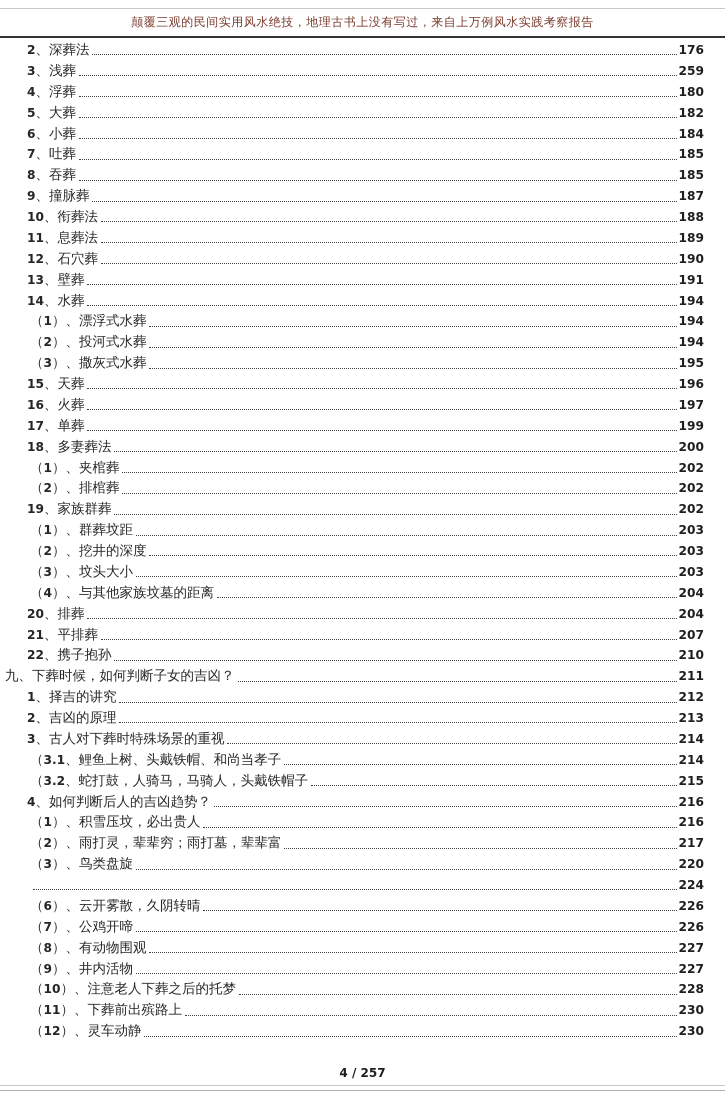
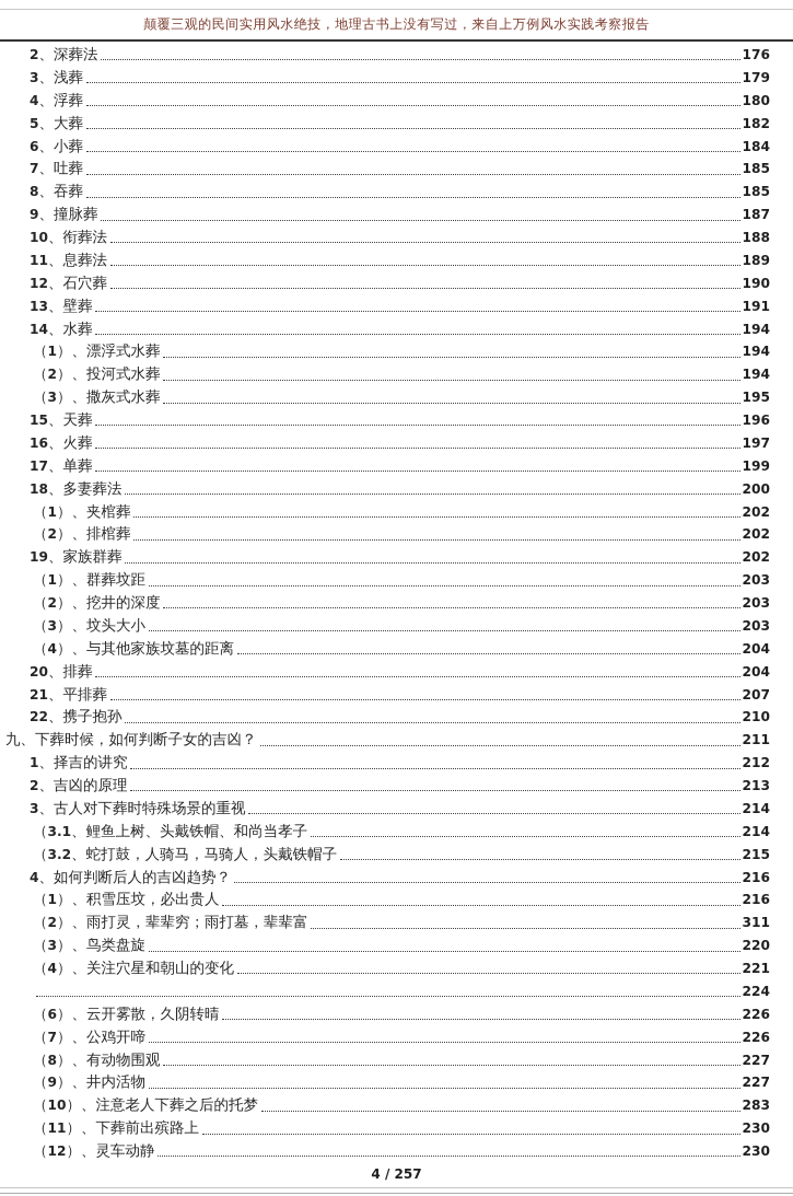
  颠覆三观的民间实用风水绝技，地理古书上没有写过，来自上万例风水实践考察报告
  2、深葬法
  176
  3、浅葬
- 259
+ 179
  4、浮葬
  180
  5、大葬
  182
  6、小葬
  184
  7、吐葬
  185
  8、吞葬
  185
  9、撞脉葬
  187
  10、衔葬法
  188
  11、息葬法
  189
  12、石穴葬
  190
  13、壁葬
  191
  14、水葬
  194
  （1）、漂浮式水葬
  194
  （2）、投河式水葬
  194
  （3）、撒灰式水葬
  195
  15、天葬
  196
  16、火葬
  197
  17、单葬
  199
  18、多妻葬法
  200
  （1）、夹棺葬
  202
  （2）、排棺葬
  202
  19、家族群葬
  202
  （1）、群葬坟距
  203
  （2）、挖井的深度
  203
  （3）、坟头大小
  203
  （4）、与其他家族坟墓的距离
  204
  20、排葬
  204
  21、平排葬
  207
  22、携子抱孙
  210
  九、下葬时候，如何判断子女的吉凶？
  211
  1、择吉的讲究
  212
  2、吉凶的原理
  213
  3、古人对下葬时特殊场景的重视
  214
  （3.1、鲤鱼上树、头戴铁帽、和尚当孝子
  214
  （3.2、蛇打鼓，人骑马，马骑人，头戴铁帽子
  215
  4、如何判断后人的吉凶趋势？
  216
  （1）、积雪压坟，必出贵人
  216
  （2）、雨打灵，辈辈穷；雨打墓，辈辈富
- 217
+ 311
  （3）、鸟类盘旋
  220
+ （4）、关注穴星和朝山的变化
+ 221
  224
  （6）、云开雾散，久阴转晴
  226
  （7）、公鸡开啼
  226
  （8）、有动物围观
  227
  （9）、井内活物
  227
  （10）、注意老人下葬之后的托梦
- 228
+ 283
  （11）、下葬前出殡路上
  230
  （12）、灵车动静
  230
  4 / 257
